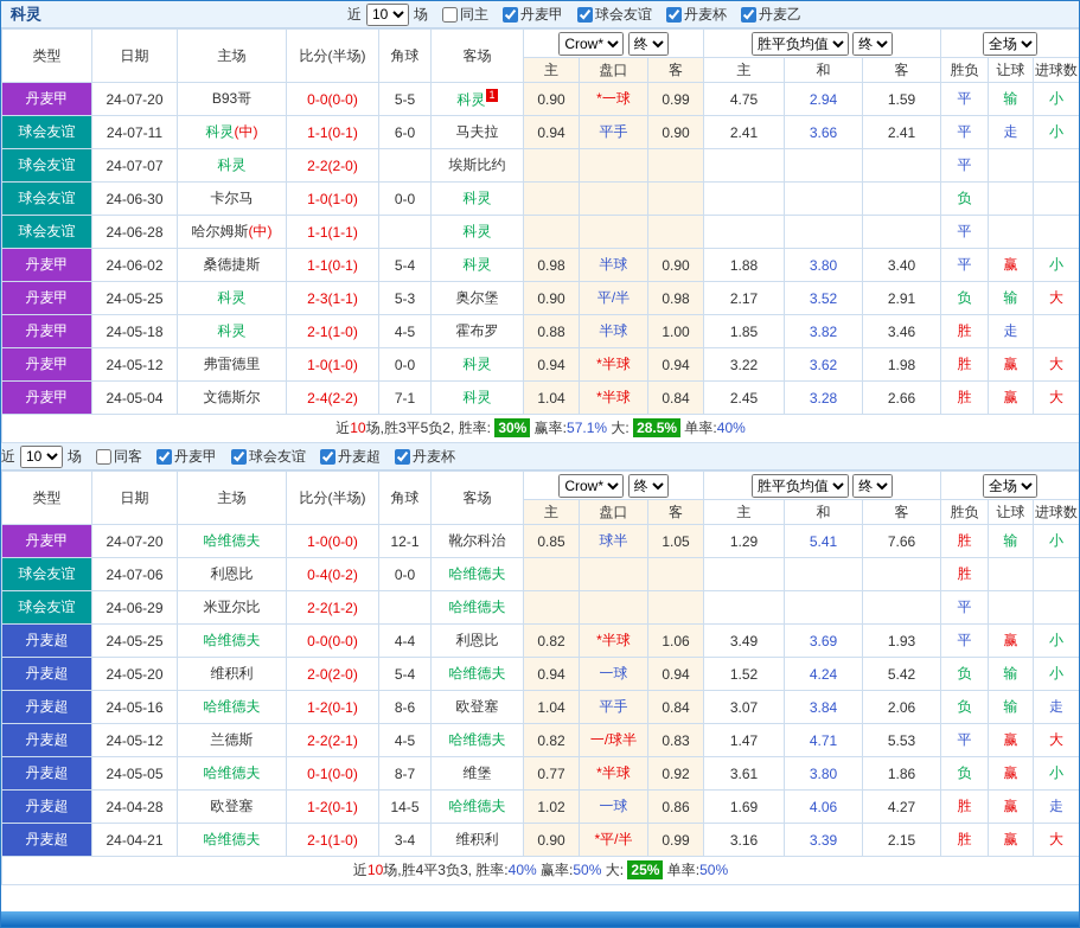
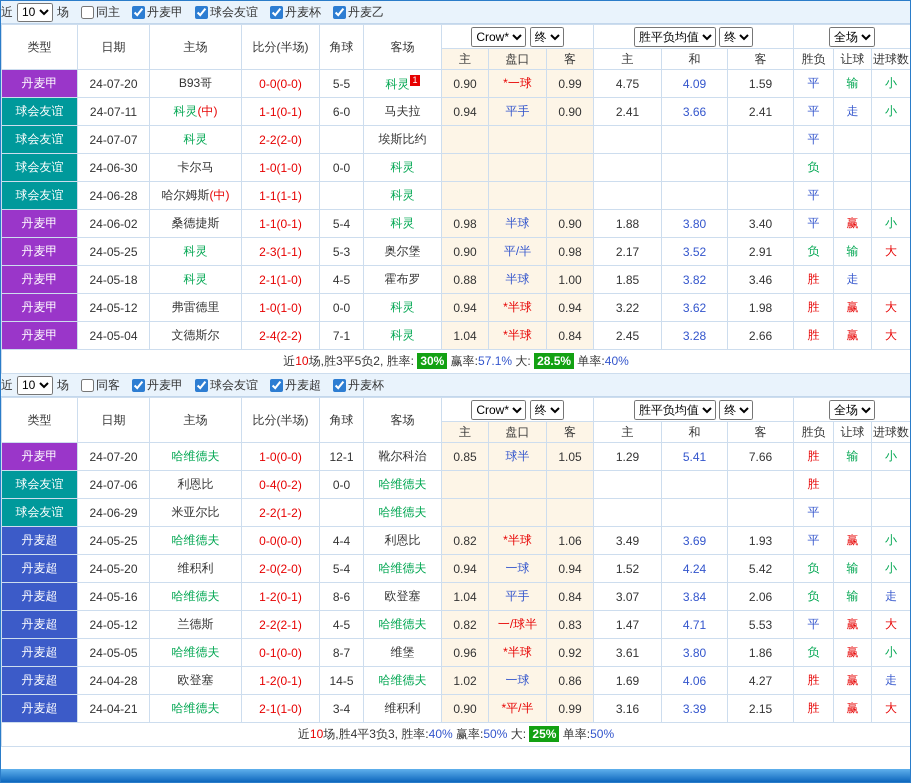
- 科灵
  近
  10
  场
  同主
  丹麦甲
  球会友谊
  丹麦杯
  丹麦乙
  类型	日期	主场	比分(半场)	角球	客场	Crow* 终	胜平负均值 终	全场
  主	盘口	客	主	和	客	胜负	让球	进球数
- 丹麦甲	24-07-20	B93哥	0-0(0-0)	5-5	科灵 1	0.90	*一球	0.99	4.75	2.94	1.59	平	输	小
+ 丹麦甲	24-07-20	B93哥	0-0(0-0)	5-5	科灵 1	0.90	*一球	0.99	4.75	4.09	1.59	平	输	小
  球会友谊	24-07-11	科灵(中)	1-1(0-1)	6-0	马夫拉	0.94	平手	0.90	2.41	3.66	2.41	平	走	小
  球会友谊	24-07-07	科灵	2-2(2-0)		埃斯比约							平
  球会友谊	24-06-30	卡尔马	1-0(1-0)	0-0	科灵							负
  球会友谊	24-06-28	哈尔姆斯(中)	1-1(1-1)		科灵							平
  丹麦甲	24-06-02	桑德捷斯	1-1(0-1)	5-4	科灵	0.98	半球	0.90	1.88	3.80	3.40	平	赢	小
  丹麦甲	24-05-25	科灵	2-3(1-1)	5-3	奥尔堡	0.90	平/半	0.98	2.17	3.52	2.91	负	输	大
  丹麦甲	24-05-18	科灵	2-1(1-0)	4-5	霍布罗	0.88	半球	1.00	1.85	3.82	3.46	胜	走
  丹麦甲	24-05-12	弗雷德里	1-0(1-0)	0-0	科灵	0.94	*半球	0.94	3.22	3.62	1.98	胜	赢	大
  丹麦甲	24-05-04	文德斯尔	2-4(2-2)	7-1	科灵	1.04	*半球	0.84	2.45	3.28	2.66	胜	赢	大
  近10场,胜3平5负2, 胜率: 30% 赢率:57.1% 大: 28.5% 单率:40%
  近
  10
  场
  同客
  丹麦甲
  球会友谊
  丹麦超
  丹麦杯
  类型	日期	主场	比分(半场)	角球	客场	Crow* 终	胜平负均值 终	全场
  主	盘口	客	主	和	客	胜负	让球	进球数
  丹麦甲	24-07-20	哈维德夫	1-0(0-0)	12-1	靴尔科治	0.85	球半	1.05	1.29	5.41	7.66	胜	输	小
  球会友谊	24-07-06	利恩比	0-4(0-2)	0-0	哈维德夫							胜
  球会友谊	24-06-29	米亚尔比	2-2(1-2)		哈维德夫							平
  丹麦超	24-05-25	哈维德夫	0-0(0-0)	4-4	利恩比	0.82	*半球	1.06	3.49	3.69	1.93	平	赢	小
  丹麦超	24-05-20	维积利	2-0(2-0)	5-4	哈维德夫	0.94	一球	0.94	1.52	4.24	5.42	负	输	小
  丹麦超	24-05-16	哈维德夫	1-2(0-1)	8-6	欧登塞	1.04	平手	0.84	3.07	3.84	2.06	负	输	走
  丹麦超	24-05-12	兰德斯	2-2(2-1)	4-5	哈维德夫	0.82	一/球半	0.83	1.47	4.71	5.53	平	赢	大
- 丹麦超	24-05-05	哈维德夫	0-1(0-0)	8-7	维堡	0.77	*半球	0.92	3.61	3.80	1.86	负	赢	小
+ 丹麦超	24-05-05	哈维德夫	0-1(0-0)	8-7	维堡	0.96	*半球	0.92	3.61	3.80	1.86	负	赢	小
  丹麦超	24-04-28	欧登塞	1-2(0-1)	14-5	哈维德夫	1.02	一球	0.86	1.69	4.06	4.27	胜	赢	走
  丹麦超	24-04-21	哈维德夫	2-1(1-0)	3-4	维积利	0.90	*平/半	0.99	3.16	3.39	2.15	胜	赢	大
  近10场,胜4平3负3, 胜率:40% 赢率:50% 大: 25% 单率:50%
